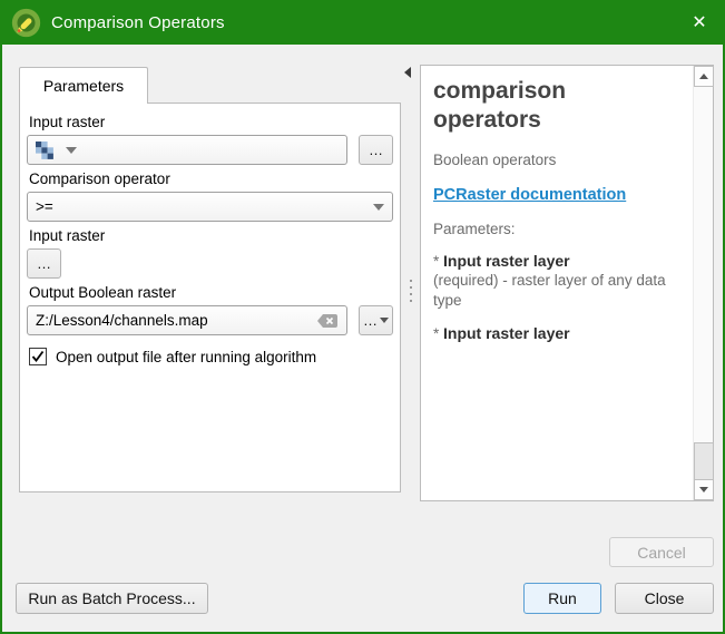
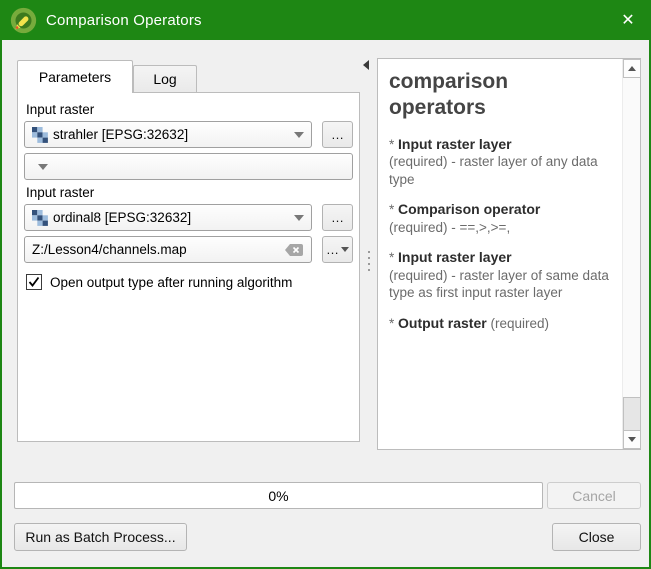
  Comparison Operators
  ✕
  Parameters
+ Log
  Input raster
+ strahler [EPSG:32632]
  …
- Comparison operator
- >=
  Input raster
+ ordinal8 [EPSG:32632]
  …
- Output Boolean raster
  Z:/Lesson4/channels.map
  …
- Open output file after running algorithm
+ Open output type after running algorithm
  comparison operators
- Boolean operators
- PCRaster documentation
- Parameters:
  * Input raster layer
  (required) - raster layer of any data type
+ * Comparison operator
+ (required) - ==,>,>=,
  * Input raster layer
+ (required) - raster layer of same data type as first input raster layer
+ * Output raster (required)
+ 0%
  Cancel
  Run as Batch Process...
- Run
  Close
